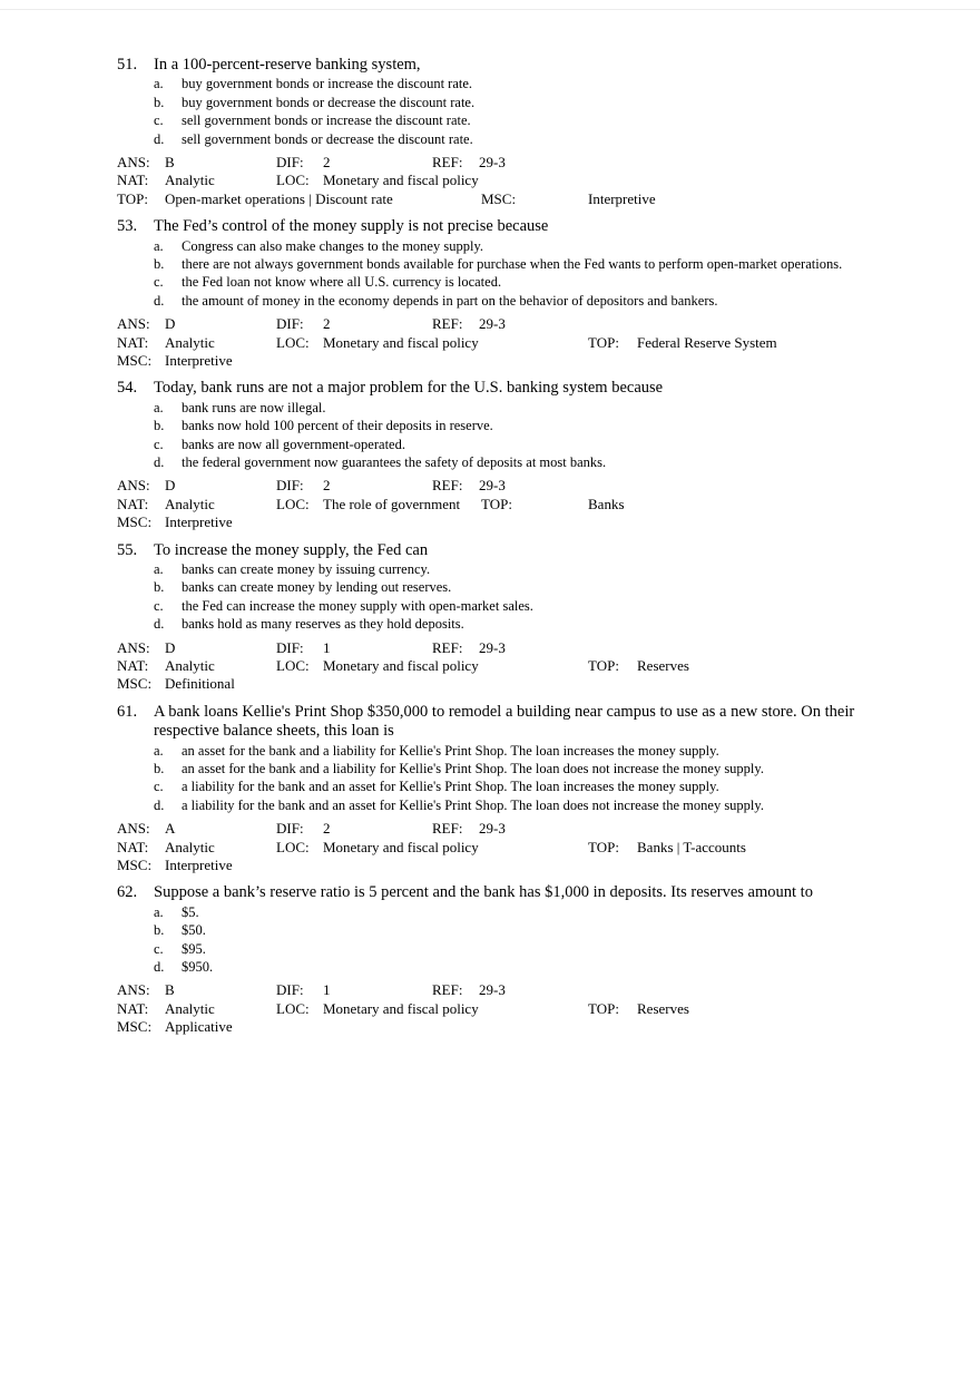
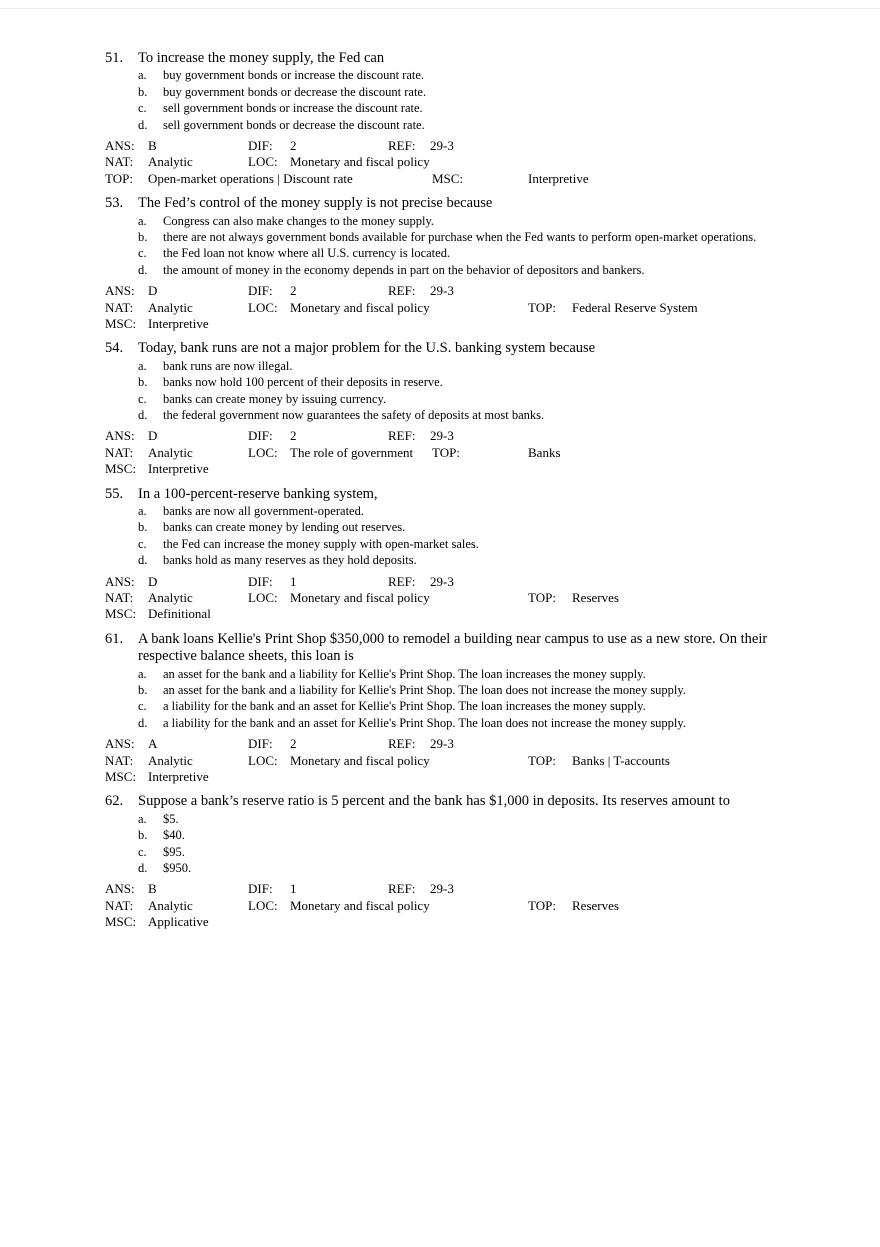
  51.
- In a 100-percent-reserve banking system,
+ To increase the money supply, the Fed can
  a.
  buy government bonds or increase the discount rate.
  b.
  buy government bonds or decrease the discount rate.
  c.
  sell government bonds or increase the discount rate.
  d.
  sell government bonds or decrease the discount rate.
  ANS:
  B
  DIF:
  2
  REF:
  29-3
  NAT:
  Analytic
  LOC:
  Monetary and fiscal policy
  TOP:
  Open-market operations | Discount rate
  MSC:
  Interpretive
  53.
  The Fed’s control of the money supply is not precise because
  a.
  Congress can also make changes to the money supply.
  b.
  there are not always government bonds available for purchase when the Fed wants to perform open-market operations.
  c.
  the Fed loan not know where all U.S. currency is located.
  d.
  the amount of money in the economy depends in part on the behavior of depositors and bankers.
  ANS:
  D
  DIF:
  2
  REF:
  29-3
  NAT:
  Analytic
  LOC:
  Monetary and fiscal policy
  TOP:
  Federal Reserve System
  MSC:
  Interpretive
  54.
  Today, bank runs are not a major problem for the U.S. banking system because
  a.
  bank runs are now illegal.
  b.
  banks now hold 100 percent of their deposits in reserve.
  c.
- banks are now all government-operated.
+ banks can create money by issuing currency.
  d.
  the federal government now guarantees the safety of deposits at most banks.
  ANS:
  D
  DIF:
  2
  REF:
  29-3
  NAT:
  Analytic
  LOC:
  The role of government
  TOP:
  Banks
  MSC:
  Interpretive
  55.
- To increase the money supply, the Fed can
+ In a 100-percent-reserve banking system,
  a.
- banks can create money by issuing currency.
+ banks are now all government-operated.
  b.
  banks can create money by lending out reserves.
  c.
  the Fed can increase the money supply with open-market sales.
  d.
  banks hold as many reserves as they hold deposits.
  ANS:
  D
  DIF:
  1
  REF:
  29-3
  NAT:
  Analytic
  LOC:
  Monetary and fiscal policy
  TOP:
  Reserves
  MSC:
  Definitional
  61.
  A bank loans Kellie's Print Shop $350,000 to remodel a building near campus to use as a new store. On their respective balance sheets, this loan is
  a.
  an asset for the bank and a liability for Kellie's Print Shop. The loan increases the money supply.
  b.
  an asset for the bank and a liability for Kellie's Print Shop. The loan does not increase the money supply.
  c.
  a liability for the bank and an asset for Kellie's Print Shop. The loan increases the money supply.
  d.
  a liability for the bank and an asset for Kellie's Print Shop. The loan does not increase the money supply.
  ANS:
  A
  DIF:
  2
  REF:
  29-3
  NAT:
  Analytic
  LOC:
  Monetary and fiscal policy
  TOP:
  Banks | T-accounts
  MSC:
  Interpretive
  62.
  Suppose a bank’s reserve ratio is 5 percent and the bank has $1,000 in deposits. Its reserves amount to
  a.
  $5.
  b.
- $50.
+ $40.
  c.
  $95.
  d.
  $950.
  ANS:
  B
  DIF:
  1
  REF:
  29-3
  NAT:
  Analytic
  LOC:
  Monetary and fiscal policy
  TOP:
  Reserves
  MSC:
  Applicative
